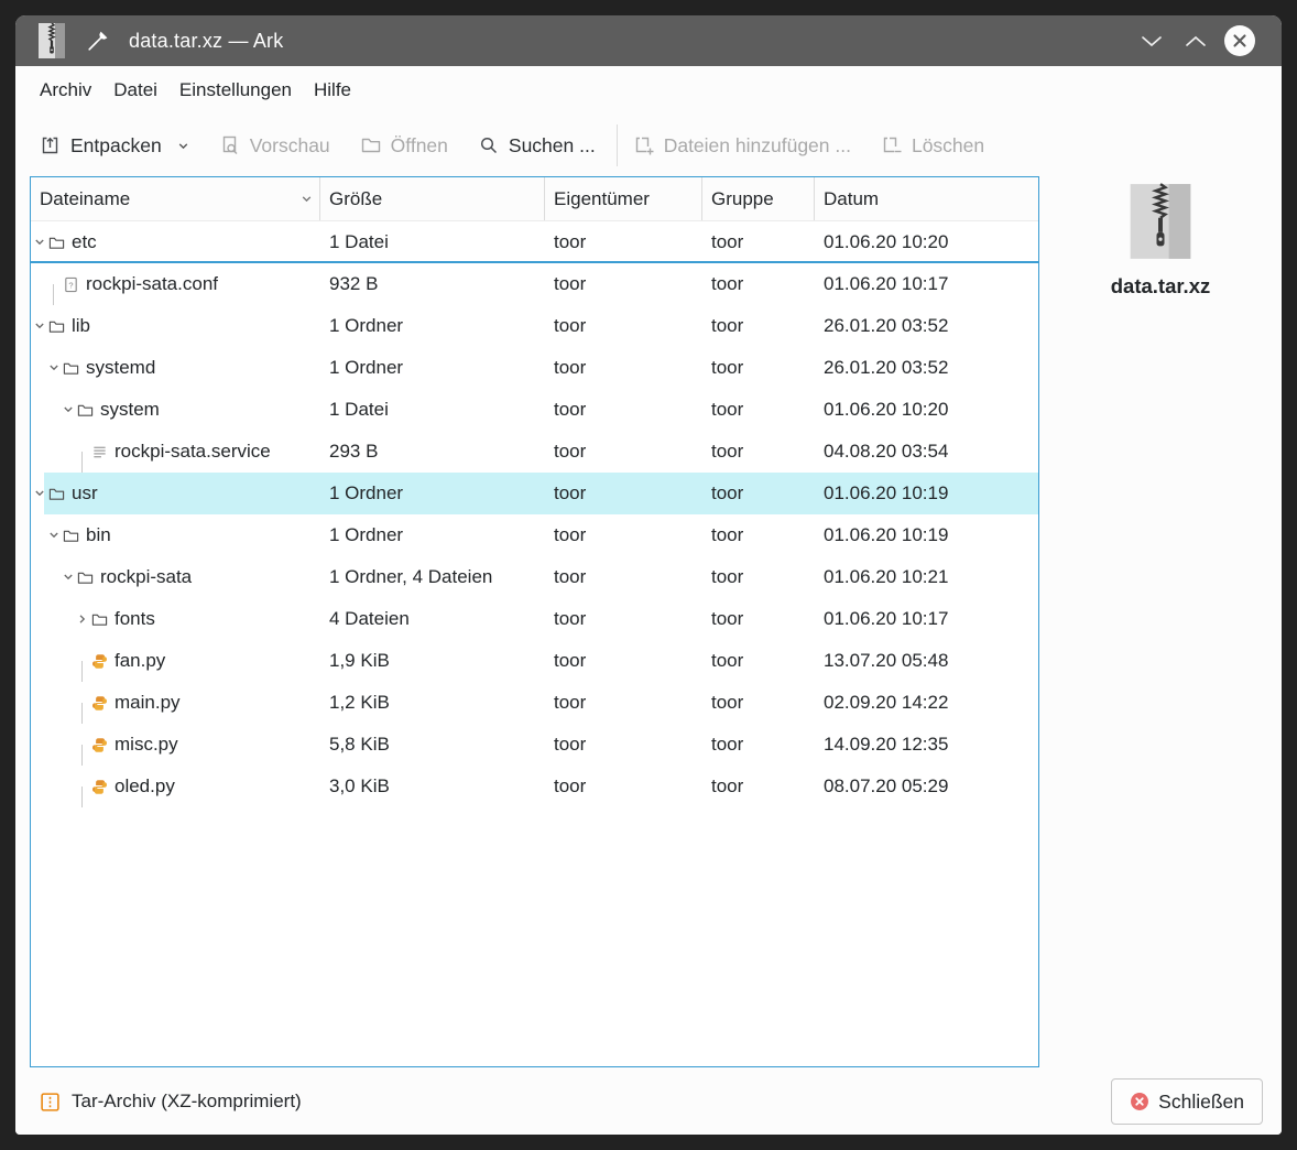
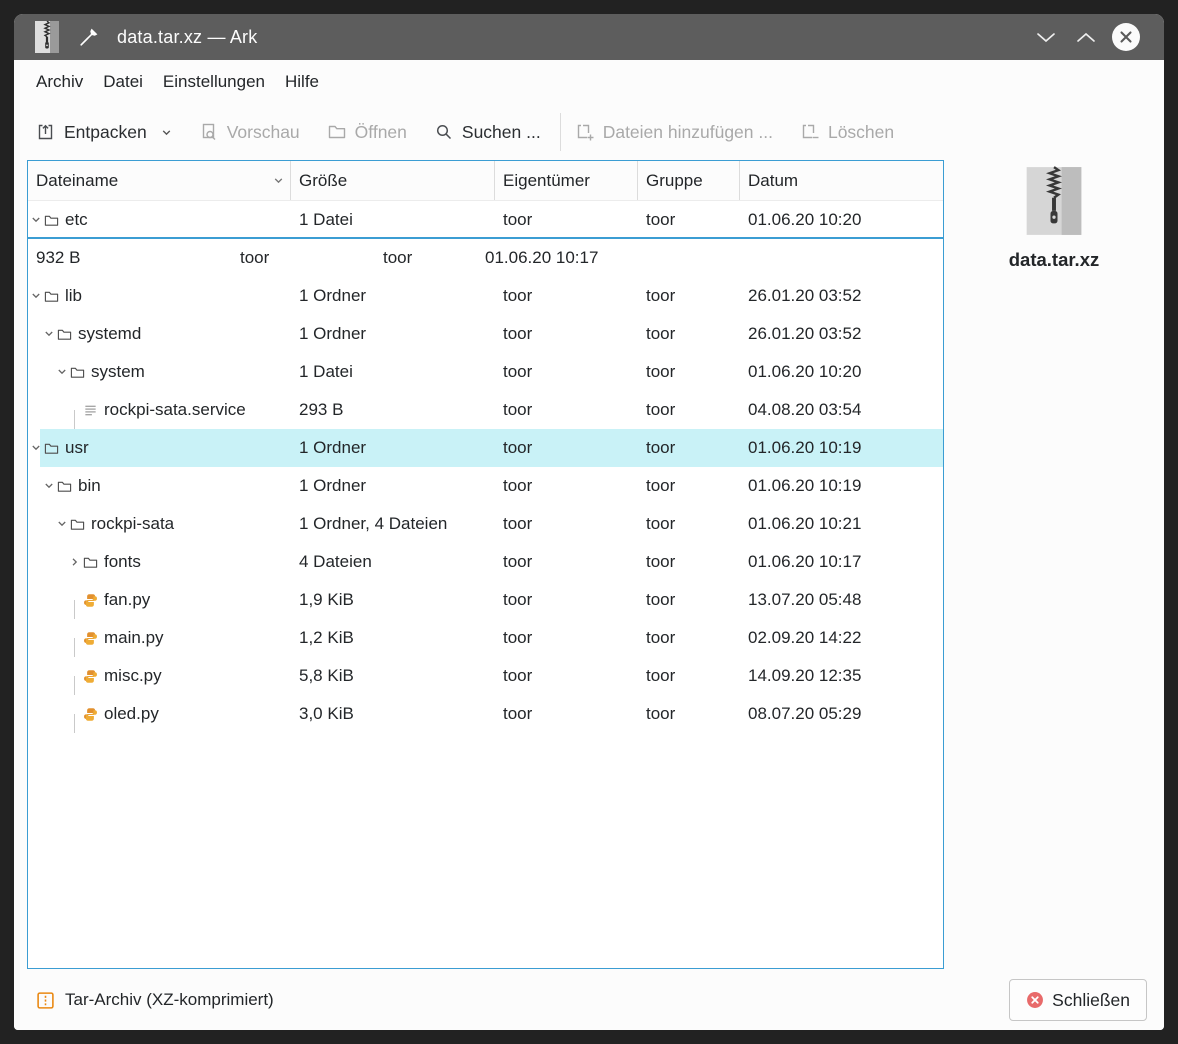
  data.tar.xz — Ark
  Archiv
  Datei
  Einstellungen
  Hilfe
  Entpacken
  Vorschau
  Öffnen
  Suchen ...
  Dateien hinzufügen ...
  Löschen
  Dateiname
  Größe
  Eigentümer
  Gruppe
  Datum
  etc
  1 Datei
  toor
  toor
  01.06.20 10:20
- ?
- rockpi-sata.conf
  932 B
  toor
  toor
  01.06.20 10:17
  lib
  1 Ordner
  toor
  toor
  26.01.20 03:52
  systemd
  1 Ordner
  toor
  toor
  26.01.20 03:52
  system
  1 Datei
  toor
  toor
  01.06.20 10:20
  rockpi-sata.service
  293 B
  toor
  toor
  04.08.20 03:54
  usr
  1 Ordner
  toor
  toor
  01.06.20 10:19
  bin
  1 Ordner
  toor
  toor
  01.06.20 10:19
  rockpi-sata
  1 Ordner, 4 Dateien
  toor
  toor
  01.06.20 10:21
  fonts
  4 Dateien
  toor
  toor
  01.06.20 10:17
  fan.py
  1,9 KiB
  toor
  toor
  13.07.20 05:48
  main.py
  1,2 KiB
  toor
  toor
  02.09.20 14:22
  misc.py
  5,8 KiB
  toor
  toor
  14.09.20 12:35
  oled.py
  3,0 KiB
  toor
  toor
  08.07.20 05:29
  data.tar.xz
  Tar-Archiv (XZ-komprimiert)
  Schließen
